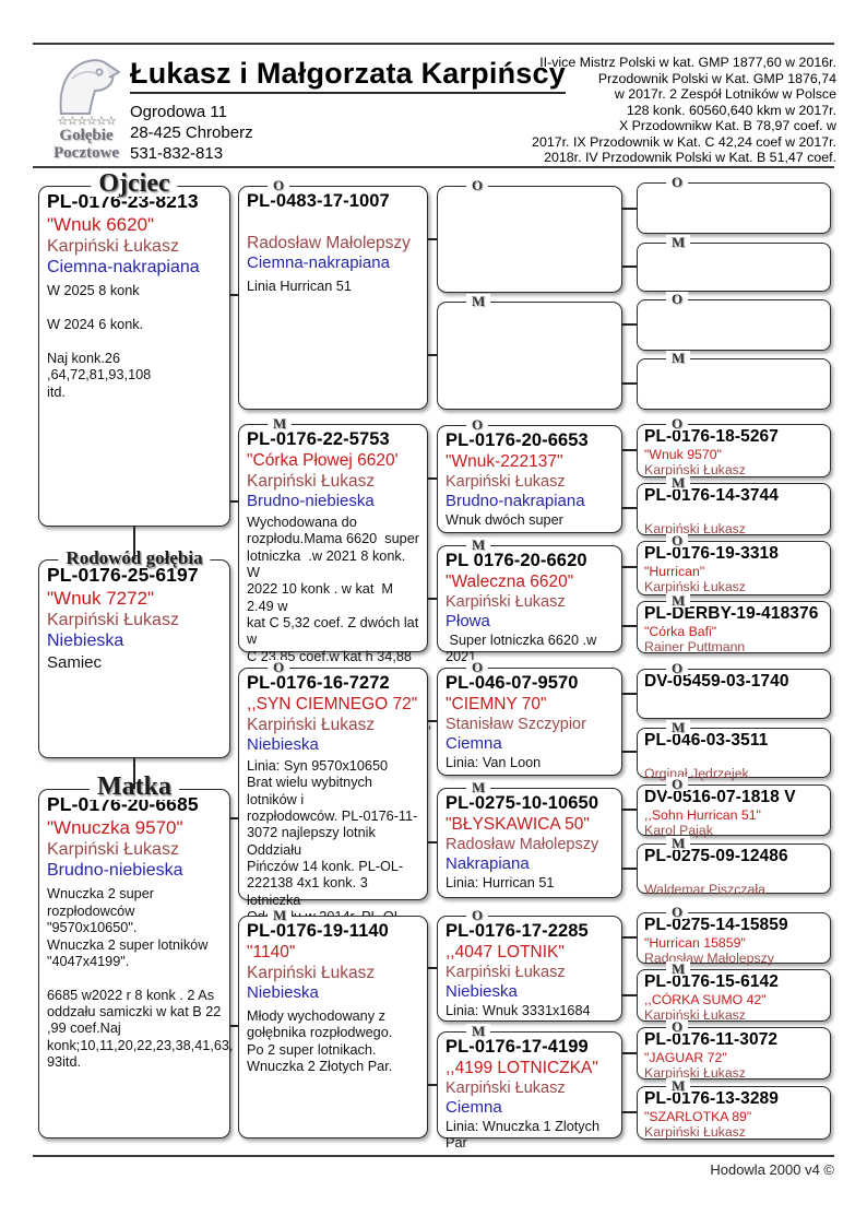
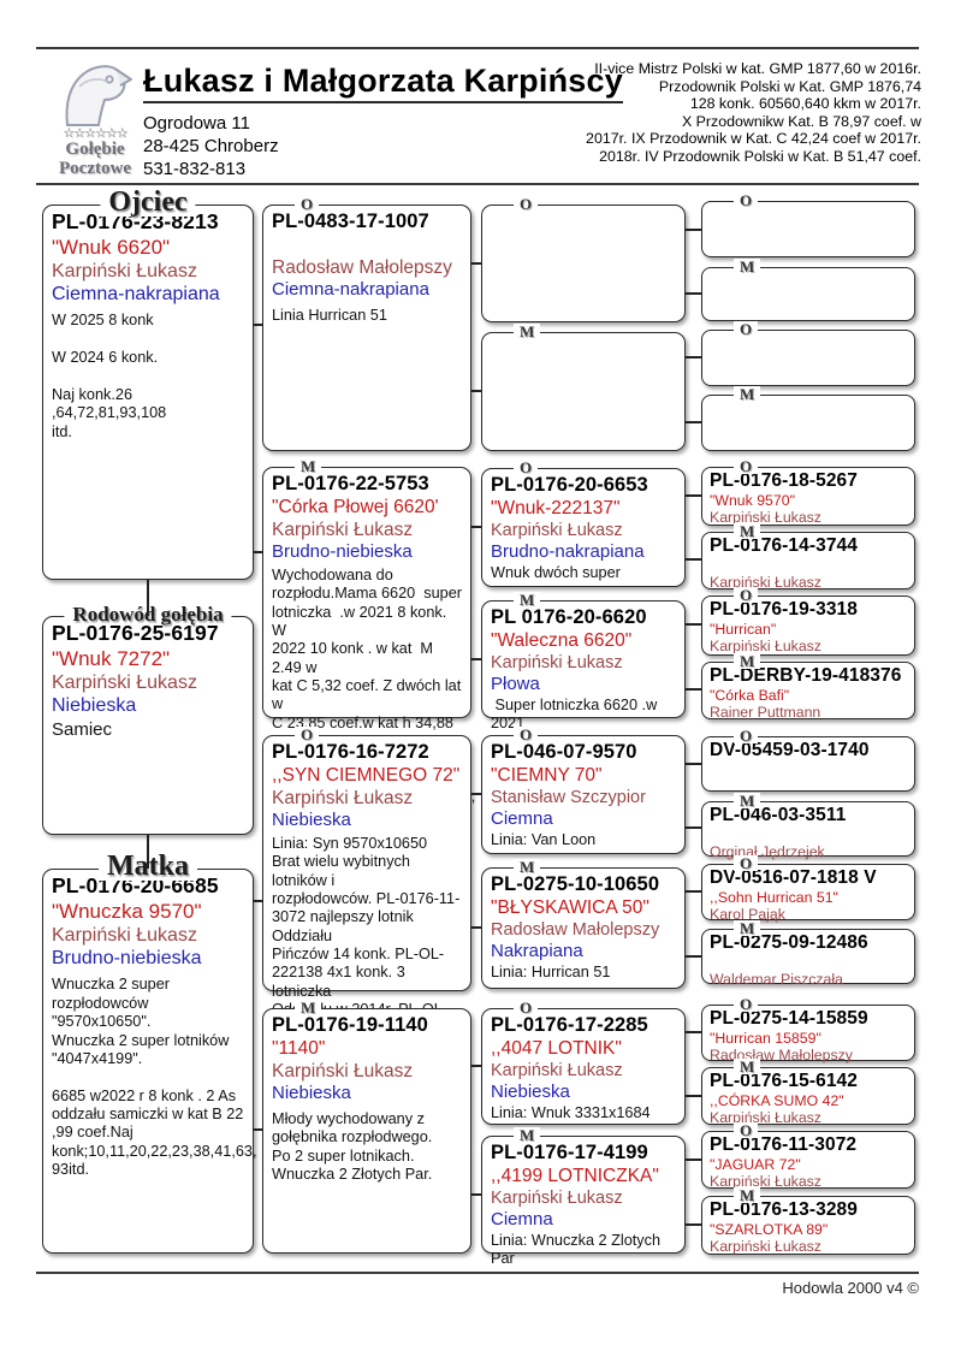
  ☆☆☆☆☆☆
  Gołębie
  Pocztowe
  Łukasz i Małgorzata Karpińscy
  Ogrodowa 11
  28-425 Chroberz
  531-832-813
  II-vice Mistrz Polski w kat. GMP 1877,60 w 2016r.
  Przodownik Polski w Kat. GMP 1876,74
- w 2017r. 2 Zespół Lotników w Polsce
  128 konk. 60560,640 kkm w 2017r.
  X Przodownikw Kat. B 78,97 coef. w
  2017r. IX Przodownik w Kat. C 42,24 coef w 2017r.
  2018r. IV Przodownik Polski w Kat. B 51,47 coef.
  Ojciec
  PL-0176-23-8213
  "Wnuk 6620"
  Karpiński Łukasz
  Ciemna-nakrapiana
  W 2025 8 konk
  W 2024 6 konk.
  Naj konk.26 ,64,72,81,93,108
  itd.
  Rodowód gołębia
  PL-0176-25-6197
  "Wnuk 7272"
  Karpiński Łukasz
  Niebieska
  Samiec
  Matka
  PL-0176-20-6685
  "Wnuczka 9570"
  Karpiński Łukasz
  Brudno-niebieska
  Wnuczka 2 super
  rozpłodowców "9570x10650".
  Wnuczka 2 super lotników
  "4047x4199".
  6685 w2022 r 8 konk . 2 As
  oddzału samiczki w kat B 22
  ,99 coef.Naj
  konk;10,11,20,22,23,38,41,63,
  93itd.
  O
  PL-0483-17-1007
  Radosław Małolepszy
  Ciemna-nakrapiana
  Linia Hurrican 51
  M
  PL-0176-22-5753
  "Córka Płowej 6620'
  Karpiński Łukasz
  Brudno-niebieska
  Wychodowana do
  rozpłodu.Mama 6620 super
  lotniczka .w 2021 8 konk. W
  2022 10 konk . w kat M 2.49 w
  kat C 5,32 coef. Z dwóch lat w
  C 23,85 coef.w kat h 34,88
  O
  PL-0176-16-7272
  ,,SYN CIEMNEGO 72"
  Karpiński Łukasz
  Niebieska
  Linia: Syn 9570x10650
  Brat wielu wybitnych lotników i
  rozpłodowców. PL-0176-11-
  3072 najlepszy lotnik Oddziału
  Pińczów 14 konk. PL-OL-
  222138 4x1 konk. 3 lotniczka
  M
  PL-0176-19-1140
  "1140"
  Karpiński Łukasz
  Niebieska
  Młody wychodowany z
  gołębnika rozpłodwego.
  Po 2 super lotnikach.
  Wnuczka 2 Złotych Par.
  O
  M
  O
  PL-0176-20-6653
  "Wnuk-222137"
  Karpiński Łukasz
  Brudno-nakrapiana
  Wnuk dwóch super
  M
  PL 0176-20-6620
  "Waleczna 6620"
  Karpiński Łukasz
  Płowa
  Super lotniczka 6620 .w 2021
  O
  PL-046-07-9570
  "CIEMNY 70"
  Stanisław Szczypior
  Ciemna
  Linia: Van Loon
  M
  PL-0275-10-10650
  "BŁYSKAWICA 50"
  Radosław Małolepszy
  Nakrapiana
  Linia: Hurrican 51
  O
  PL-0176-17-2285
  ,,4047 LOTNIK"
  Karpiński Łukasz
  Niebieska
  Linia: Wnuk 3331x1684
  M
  PL-0176-17-4199
  ,,4199 LOTNICZKA"
  Karpiński Łukasz
  Ciemna
- Linia: Wnuczka 1 Zlotych Par
+ Linia: Wnuczka 2 Zlotych Par
  O
  M
  O
  M
  O
  PL-0176-18-5267
  "Wnuk 9570"
  Karpiński Łukasz
  M
  PL-0176-14-3744
  Karpiński Łukasz
  O
  PL-0176-19-3318
  "Hurrican"
  Karpiński Łukasz
  M
  PL-DERBY-19-418376
  "Córka Bafi"
  Rainer Puttmann
  O
  DV-05459-03-1740
  M
  PL-046-03-3511
  Orginał Jędrzejek
  O
  DV-0516-07-1818 V
  ,,Sohn Hurrican 51"
  Karol Pająk
  M
  PL-0275-09-12486
  Waldemar Piszczała
  O
  PL-0275-14-15859
  "Hurrican 15859"
  Radosław Małolepszy
  M
  PL-0176-15-6142
  ,,CÓRKA SUMO 42"
  Karpiński Łukasz
  O
  PL-0176-11-3072
  "JAGUAR 72"
  Karpiński Łukasz
  M
  PL-0176-13-3289
  "SZARLOTKA 89"
  Karpiński Łukasz
  Hodowla 2000 v4 ©
